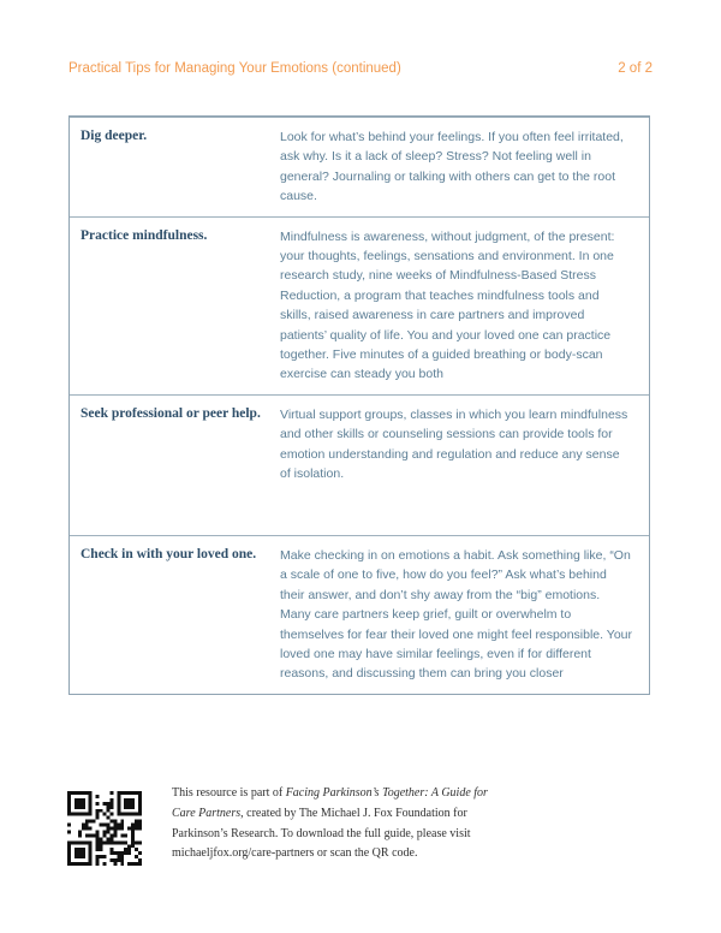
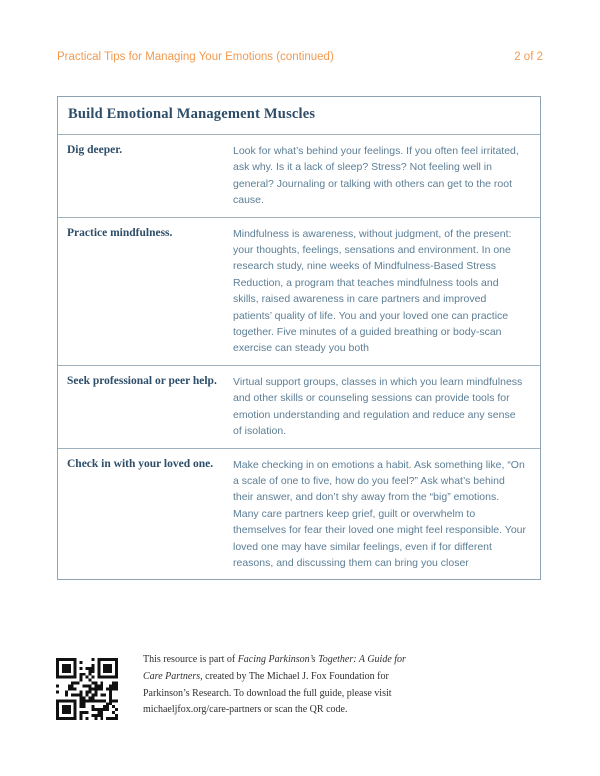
  Practical Tips for Managing Your Emotions (continued)
  2 of 2
+ Build Emotional Management Muscles
  Dig deeper.
  Look for what’s behind your feelings. If you often feel irritated, ask why. Is it a lack of sleep? Stress? Not feeling well in general? Journaling or talking with others can get to the root cause.
  Practice mindfulness.
  Mindfulness is awareness, without judgment, of the present: your thoughts, feelings, sensations and environment. In one research study, nine weeks of Mindfulness-Based Stress Reduction, a program that teaches mindfulness tools and skills, raised awareness in care partners and improved patients’ quality of life. You and your loved one can practice together. Five minutes of a guided breathing or body-scan exercise can steady you both
  Seek professional or peer help.
  Virtual support groups, classes in which you learn mindfulness and other skills or counseling sessions can provide tools for emotion understanding and regulation and reduce any sense of isolation.
  Check in with your loved one.
  Make checking in on emotions a habit. Ask something like, “On a scale of one to five, how do you feel?” Ask what’s behind their answer, and don’t shy away from the “big” emotions. Many care partners keep grief, guilt or overwhelm to themselves for fear their loved one might feel responsible. Your loved one may have similar feelings, even if for different reasons, and discussing them can bring you closer
  This resource is part of Facing Parkinson’s Together: A Guide for Care Partners, created by The Michael J. Fox Foundation for Parkinson’s Research. To download the full guide, please visit michaeljfox.org/care-partners or scan the QR code.
